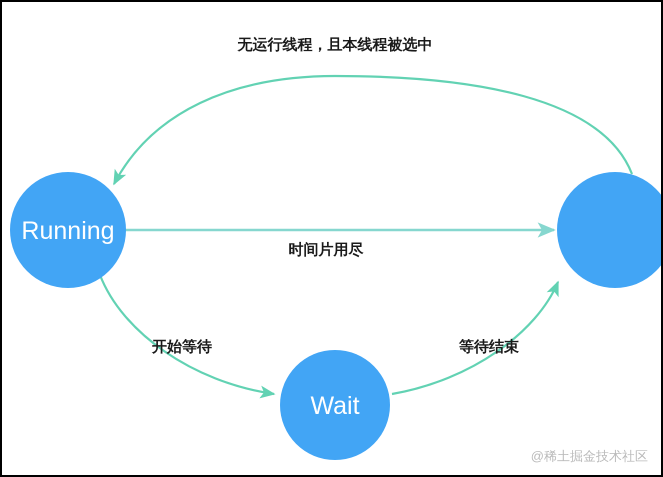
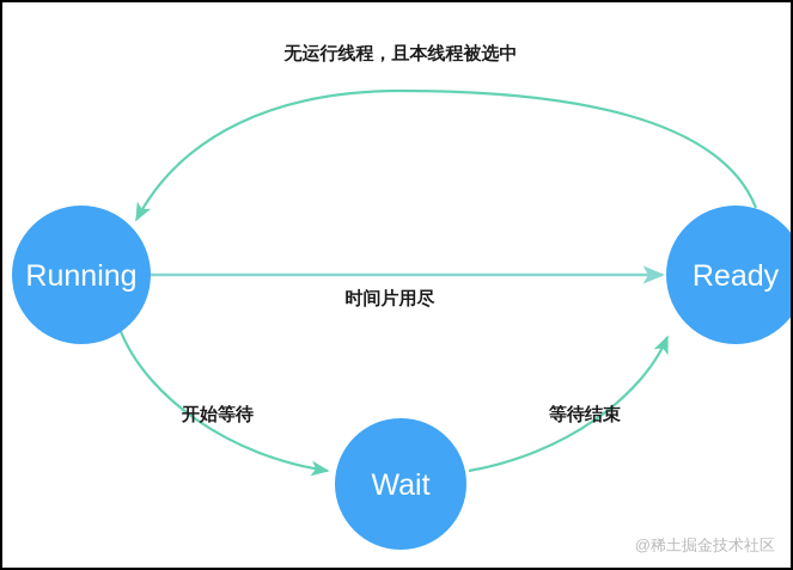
  无运行线程，且本线程被选中
  时间片用尽
  开始等待
  等待结束
  Running
+ Ready
  Wait
  @稀土掘金技术社区
